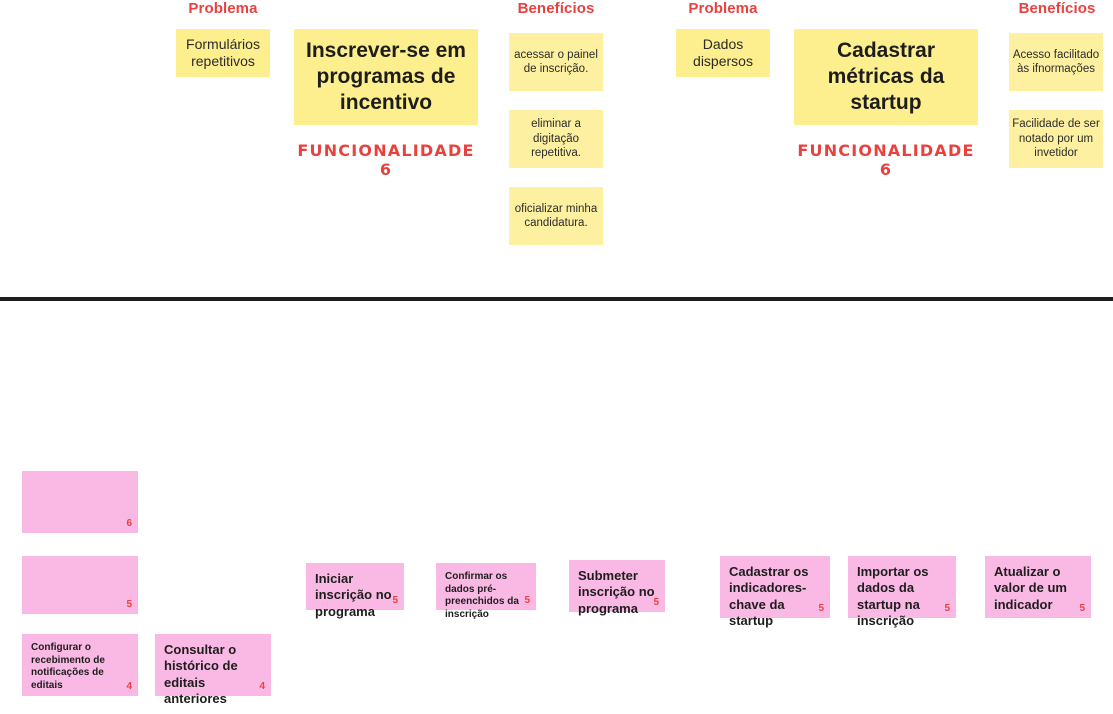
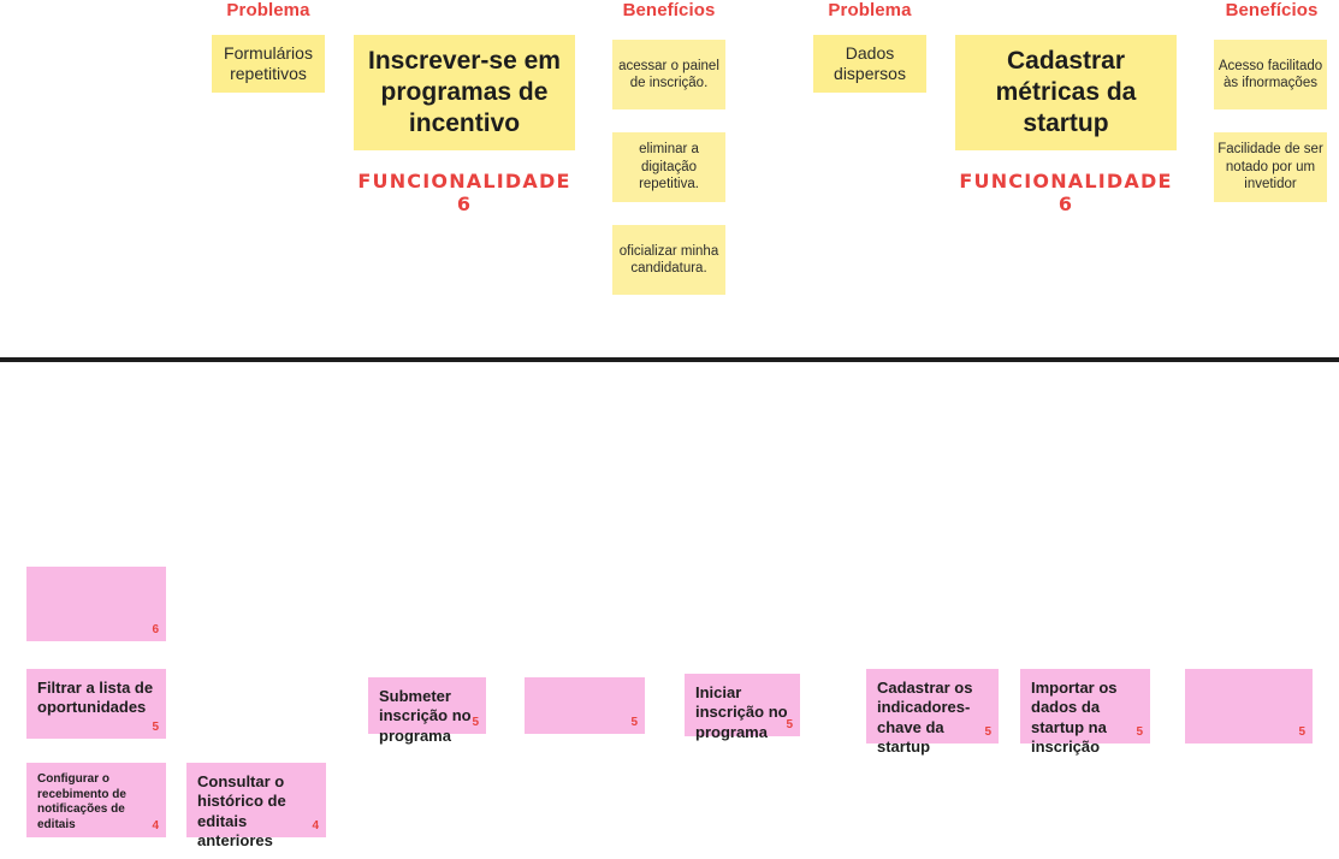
  Problema
  Benefícios
  Problema
  Benefícios
  Formulários repetitivos
  Dados dispersos
  Inscrever-se em programas de incentivo
  Cadastrar métricas da startup
  FUNCIONALIDADE 6
  FUNCIONALIDADE 6
  acessar o painel de inscrição.
  eliminar a digitação repetitiva.
  oficializar minha candidatura.
  Acesso facilitado às ifnormações
  Facilidade de ser notado por um invetidor
  6
+ Filtrar a lista de oportunidades
  5
  Configurar o recebimento de notificações de editais
  4
  Consultar o histórico de editais anteriores
  4
- Iniciar inscrição no programa
+ Submeter inscrição no programa
  5
- Confirmar os dados pré-preenchidos da inscrição
  5
- Submeter inscrição no programa
+ Iniciar inscrição no programa
  5
  Cadastrar os indicadores-chave da startup
  5
  Importar os dados da startup na inscrição
  5
- Atualizar o valor de um indicador
  5
